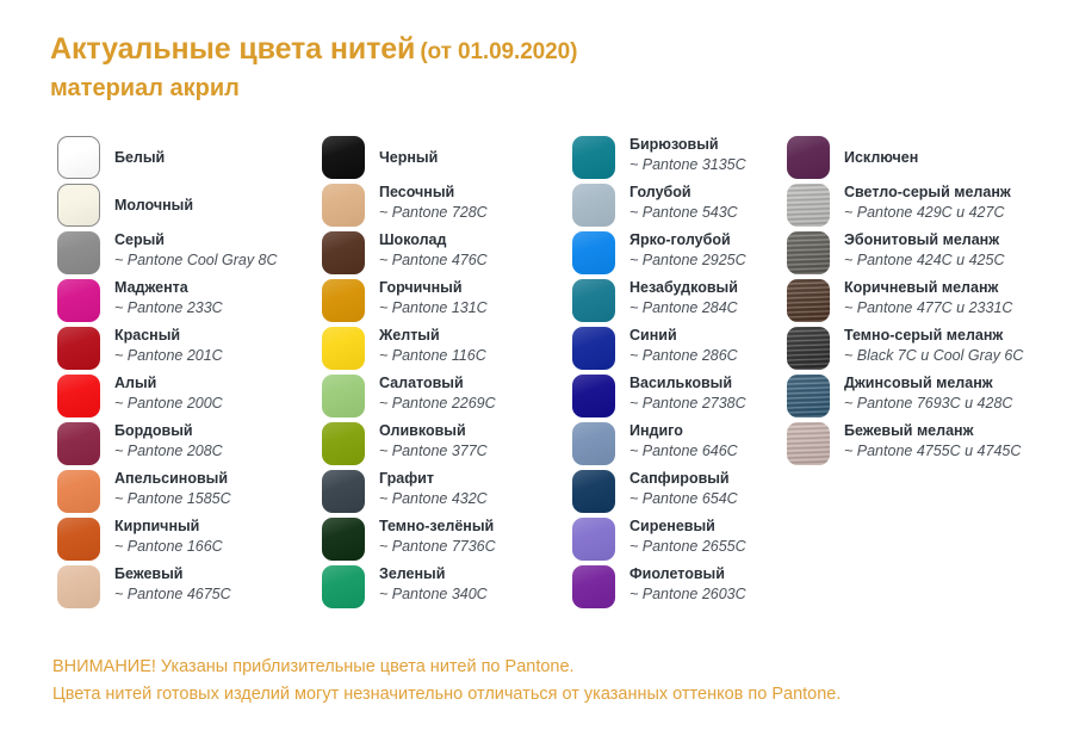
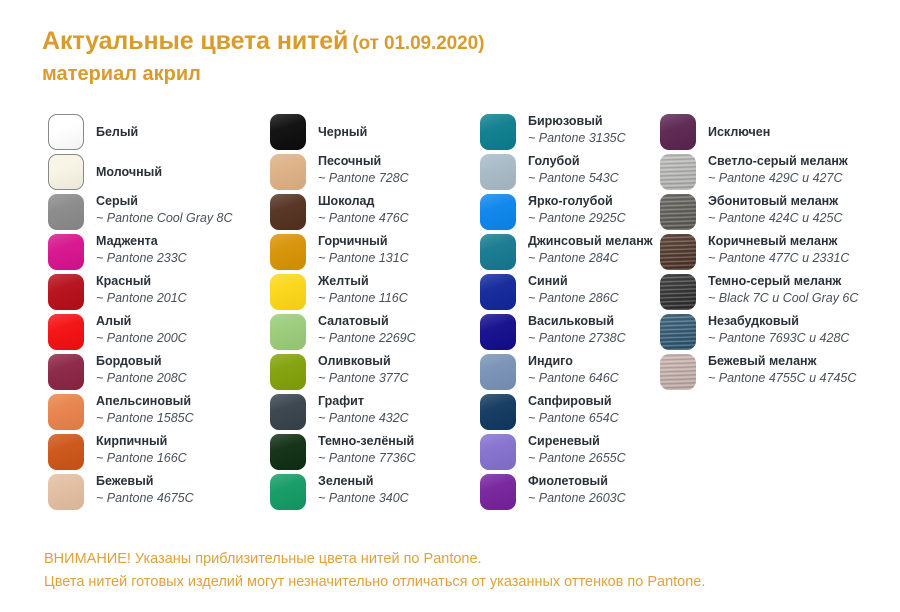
  Актуальные цвета нитей (от 01.09.2020)
  материал акрил
  Белый
  Молочный
  Серый
  ~ Pantone Cool Gray 8C
  Маджента
  ~ Pantone 233C
  Красный
  ~ Pantone 201C
  Алый
  ~ Pantone 200C
  Бордовый
  ~ Pantone 208C
  Апельсиновый
  ~ Pantone 1585C
  Кирпичный
  ~ Pantone 166C
  Бежевый
  ~ Pantone 4675C
  Черный
  Песочный
  ~ Pantone 728C
  Шоколад
  ~ Pantone 476C
  Горчичный
  ~ Pantone 131C
  Желтый
  ~ Pantone 116C
  Салатовый
  ~ Pantone 2269C
  Оливковый
  ~ Pantone 377C
  Графит
  ~ Pantone 432C
  Темно-зелёный
  ~ Pantone 7736C
  Зеленый
  ~ Pantone 340C
  Бирюзовый
  ~ Pantone 3135C
  Голубой
  ~ Pantone 543C
  Ярко-голубой
  ~ Pantone 2925C
- Незабудковый
+ Джинсовый меланж
  ~ Pantone 284C
  Синий
  ~ Pantone 286C
  Васильковый
  ~ Pantone 2738C
  Индиго
  ~ Pantone 646C
  Сапфировый
  ~ Pantone 654C
  Сиреневый
  ~ Pantone 2655C
  Фиолетовый
  ~ Pantone 2603C
  Исключен
  Светло-серый меланж
  ~ Pantone 429C и 427C
  Эбонитовый меланж
  ~ Pantone 424C и 425C
  Коричневый меланж
  ~ Pantone 477C и 2331C
  Темно-серый меланж
  ~ Black 7C и Cool Gray 6C
- Джинсовый меланж
+ Незабудковый
  ~ Pantone 7693C и 428C
  Бежевый меланж
  ~ Pantone 4755C и 4745C
  ВНИМАНИЕ! Указаны приблизительные цвета нитей по Pantone.
  Цвета нитей готовых изделий могут незначительно отличаться от указанных оттенков по Pantone.
